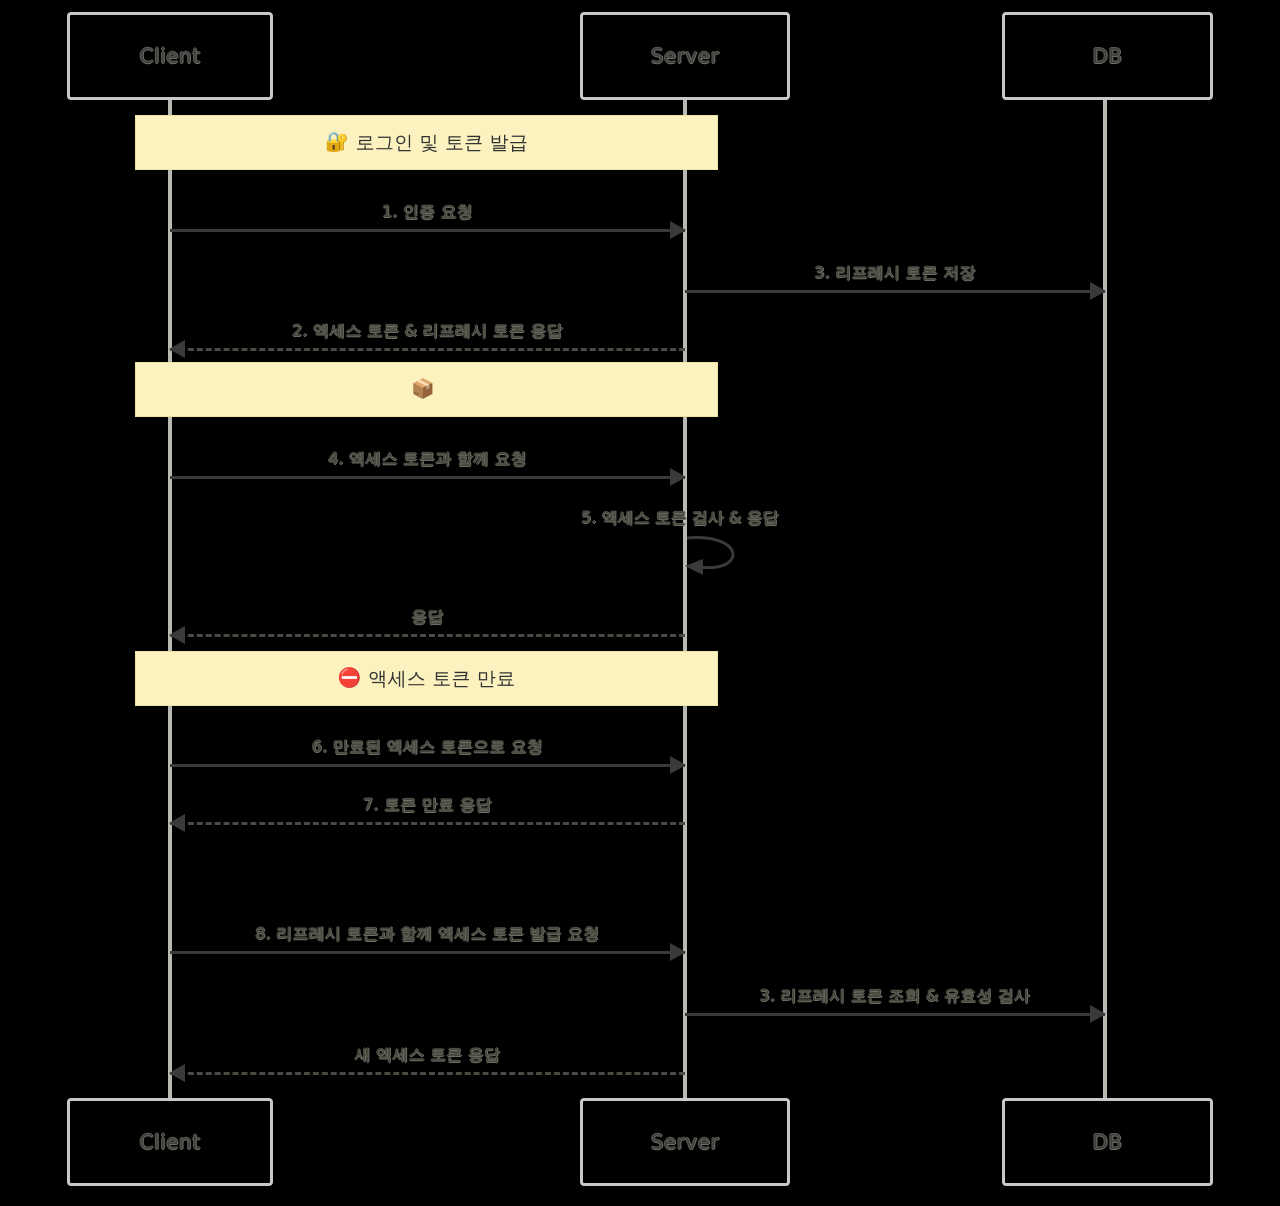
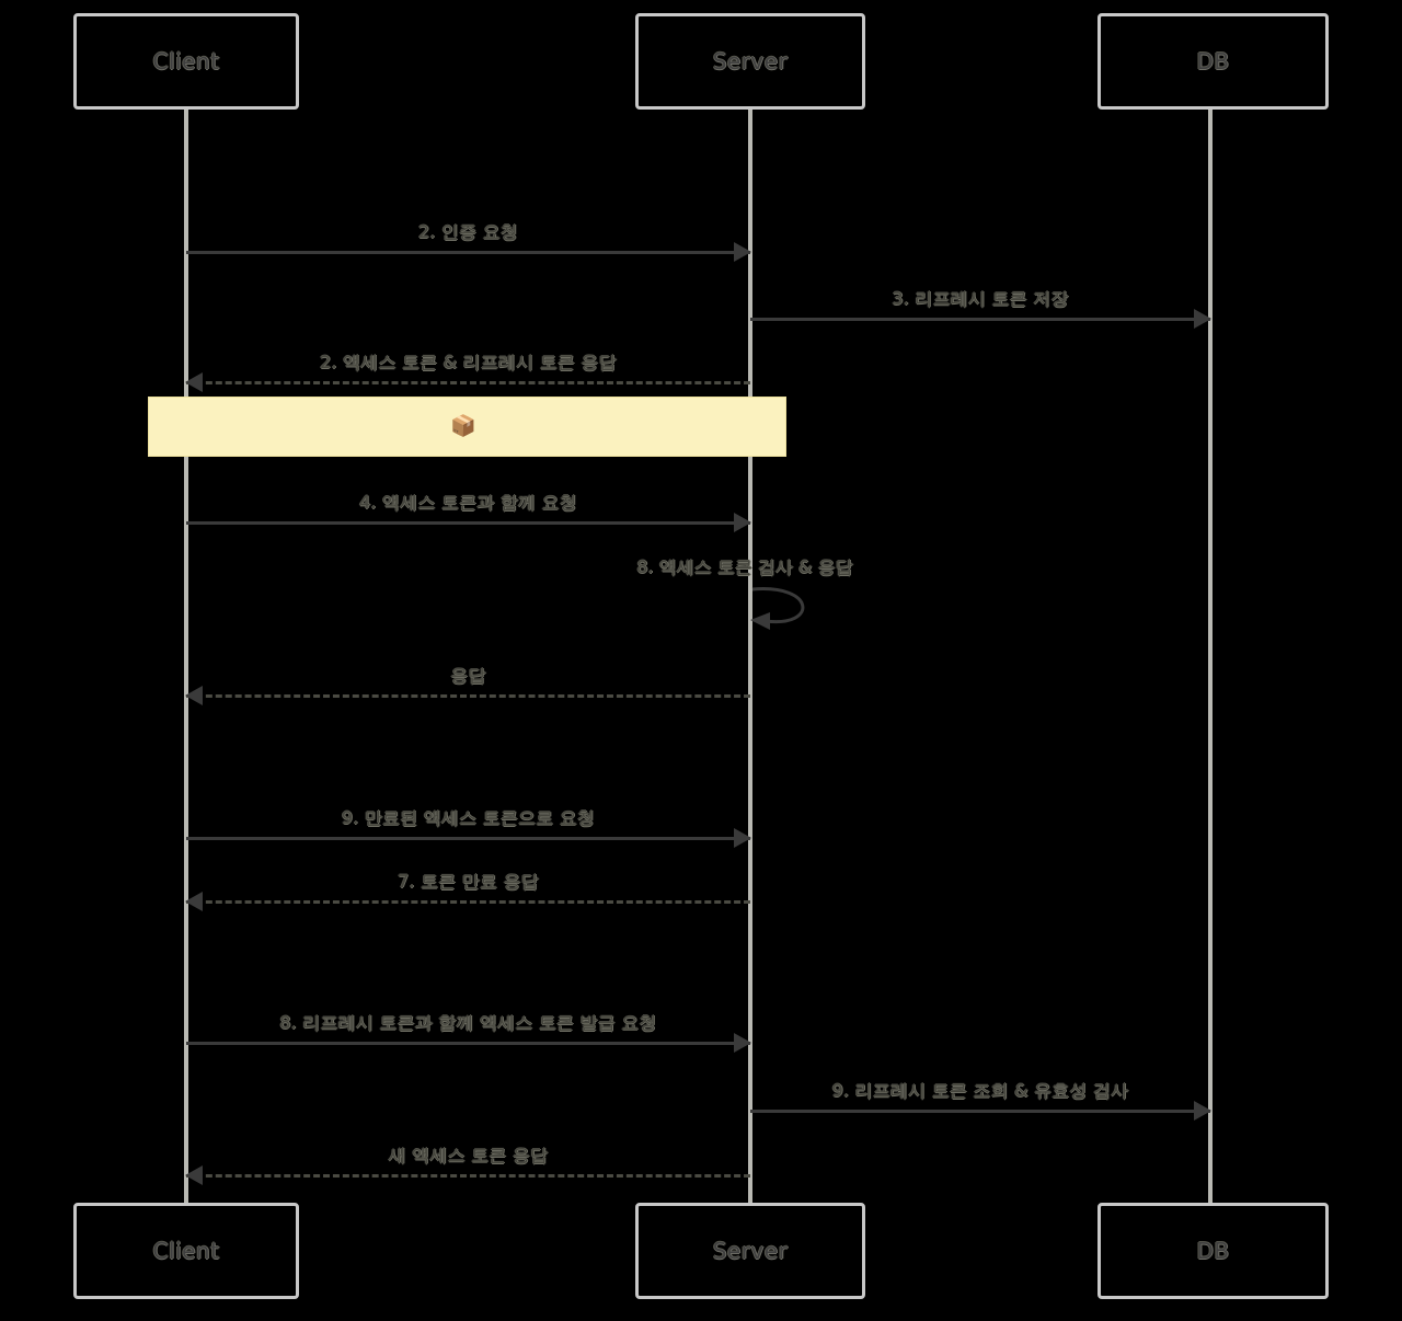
  Client
  Server
  DB
- 🔐
- 로그인 및 토큰 발급
- 1. 인증 요청
+ 2. 인증 요청
  3. 리프레시 토큰 저장
  2. 액세스 토큰 & 리프레시 토큰 응답
  📦
  4. 액세스 토큰과 함께 요청
- 5. 액세스 토큰 검사 & 응답
+ 8. 액세스 토큰 검사 & 응답
  응답
- ⛔
- 액세스 토큰 만료
- 6. 만료된 액세스 토큰으로 요청
+ 9. 만료된 액세스 토큰으로 요청
  7. 토큰 만료 응답
  8. 리프레시 토큰과 함께 액세스 토큰 발급 요청
- 3. 리프레시 토큰 조회 & 유효성 검사
+ 9. 리프레시 토큰 조회 & 유효성 검사
  새 액세스 토큰 응답
  Client
  Server
  DB
